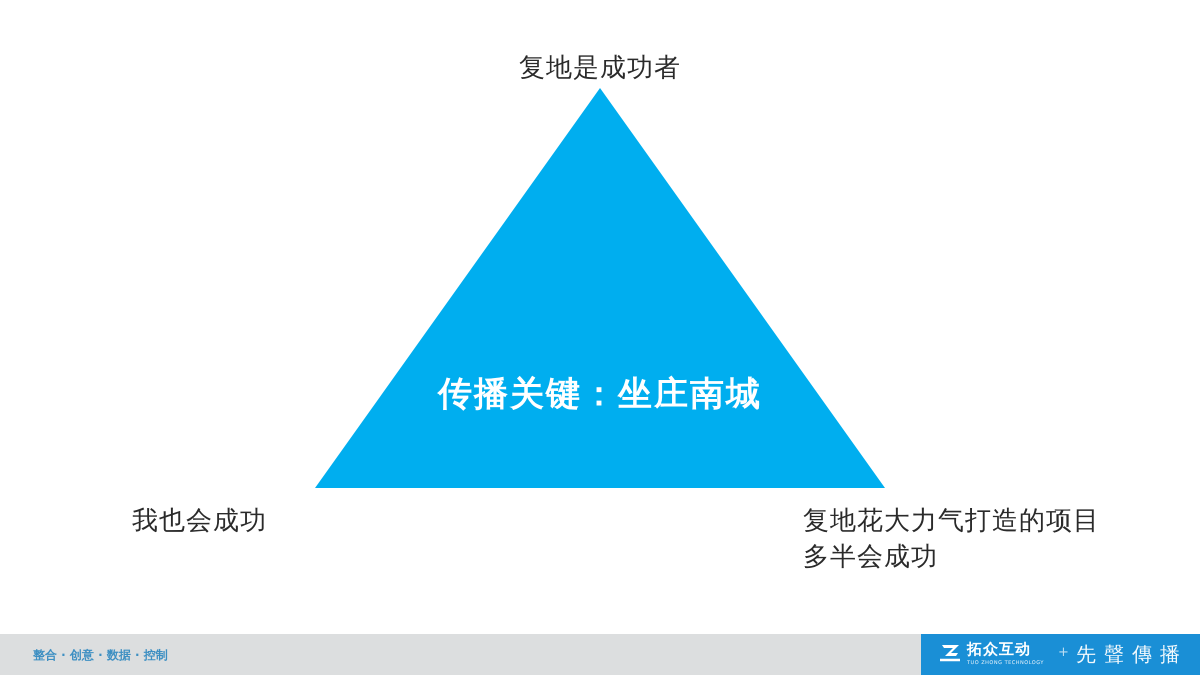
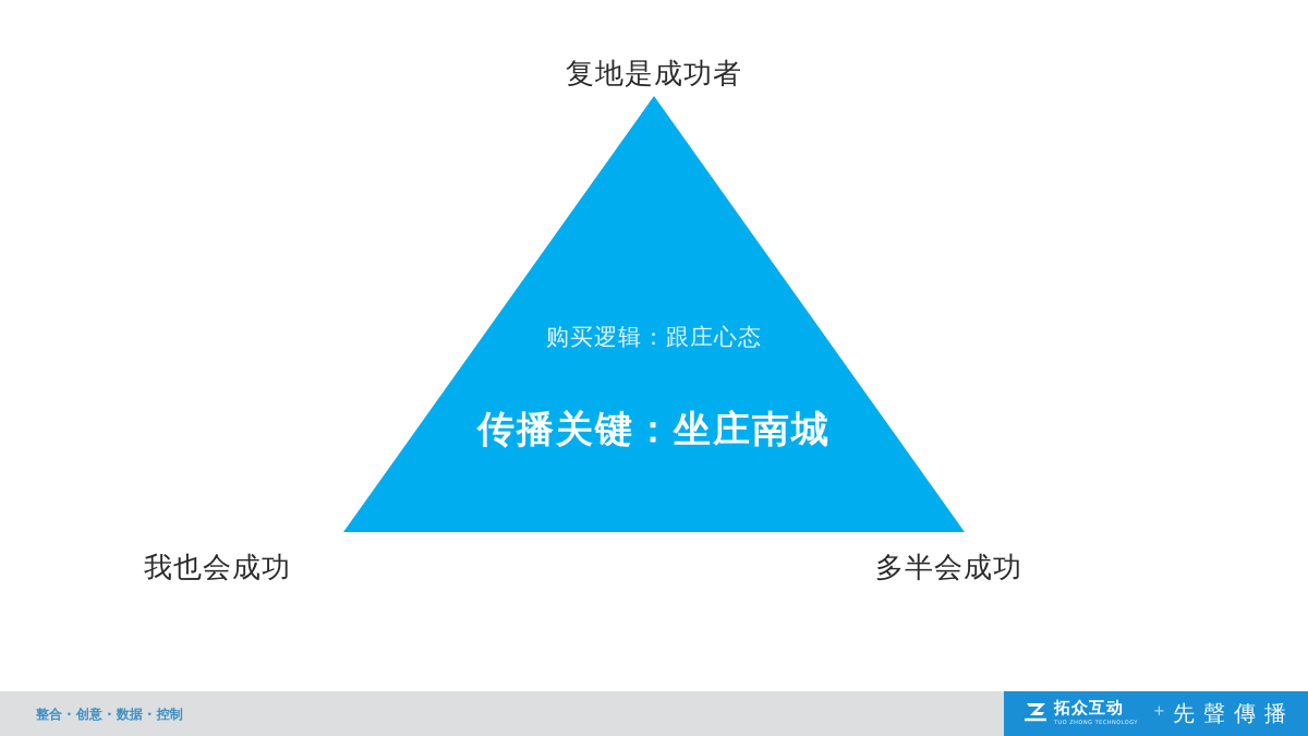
  复地是成功者
+ 购买逻辑：跟庄心态
  传播关键：坐庄南城
  我也会成功
- 复地花大力气打造的项目
  多半会成功
  整合 · 创意 · 数据 · 控制
  拓众互动
  +
  先聲傳播
